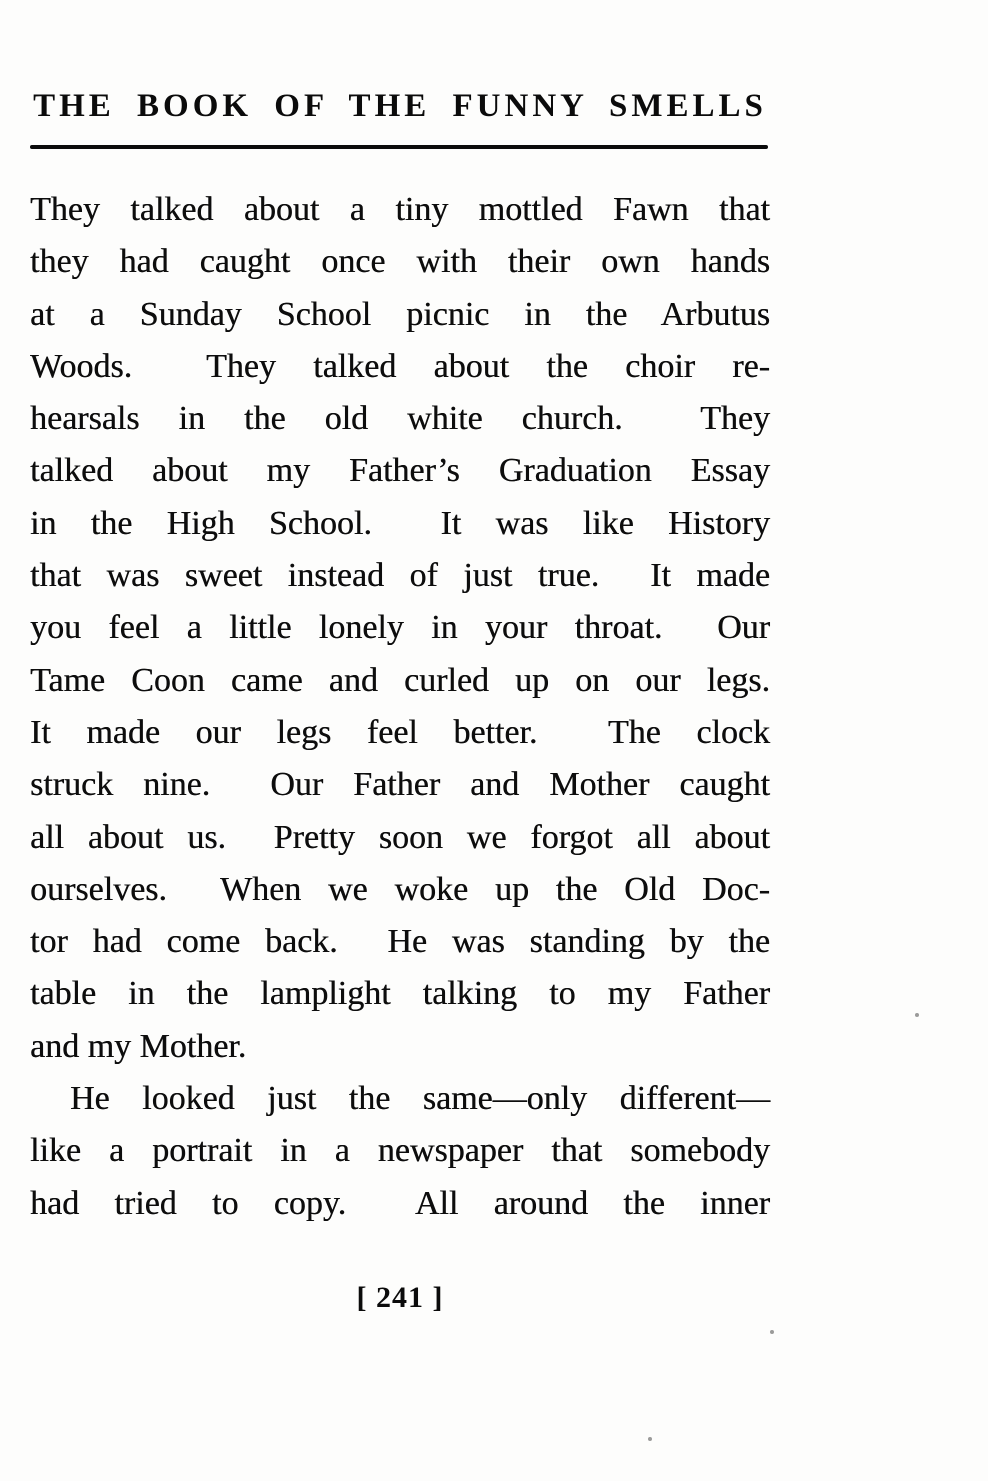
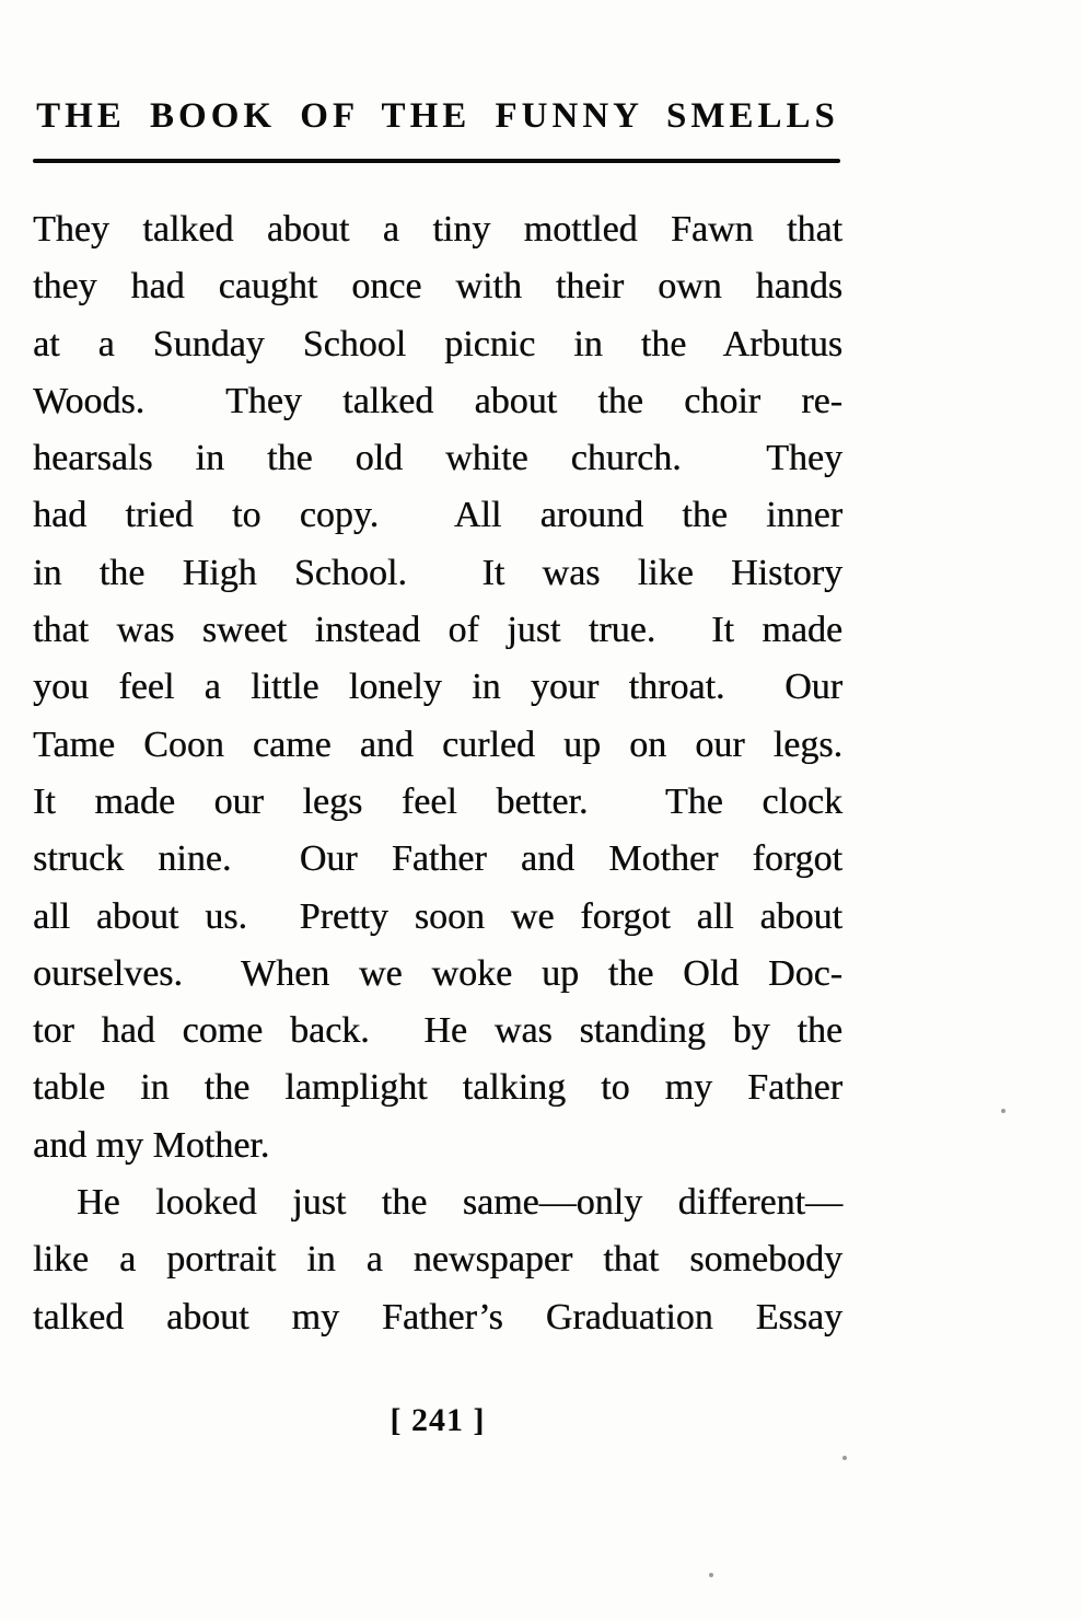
  THE BOOK OF THE FUNNY SMELLS
  They talked about a tiny mottled Fawn that
  they had caught once with their own hands
  at a Sunday School picnic in the Arbutus
  Woods. They talked about the choir re-
  hearsals in the old white church. They
- talked about my Father’s Graduation Essay
+ had tried to copy. All around the inner
  in the High School. It was like History
  that was sweet instead of just true. It made
  you feel a little lonely in your throat. Our
  Tame Coon came and curled up on our legs.
  It made our legs feel better. The clock
- struck nine. Our Father and Mother caught
+ struck nine. Our Father and Mother forgot
  all about us. Pretty soon we forgot all about
  ourselves. When we woke up the Old Doc-
  tor had come back. He was standing by the
  table in the lamplight talking to my Father
  and my Mother.
  He looked just the same—only different—
  like a portrait in a newspaper that somebody
- had tried to copy. All around the inner
+ talked about my Father’s Graduation Essay
  [ 241 ]
